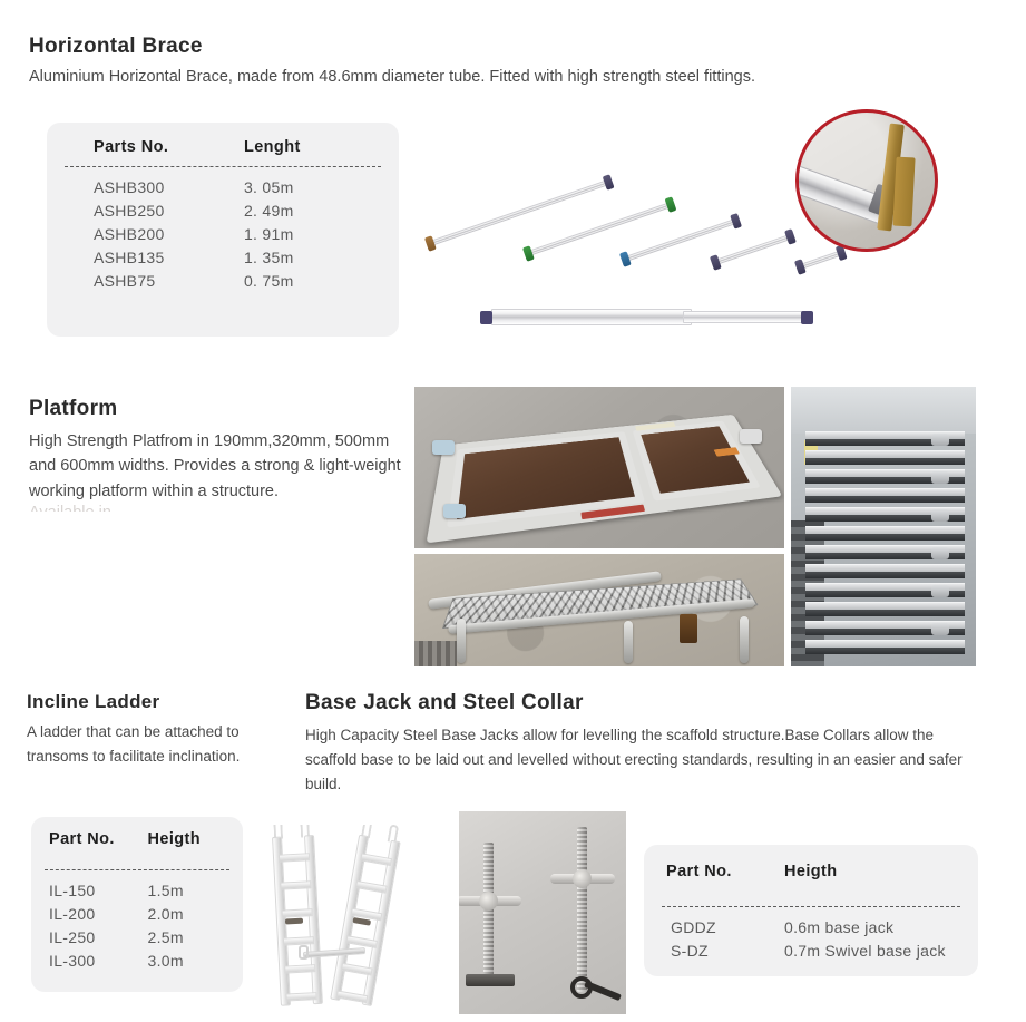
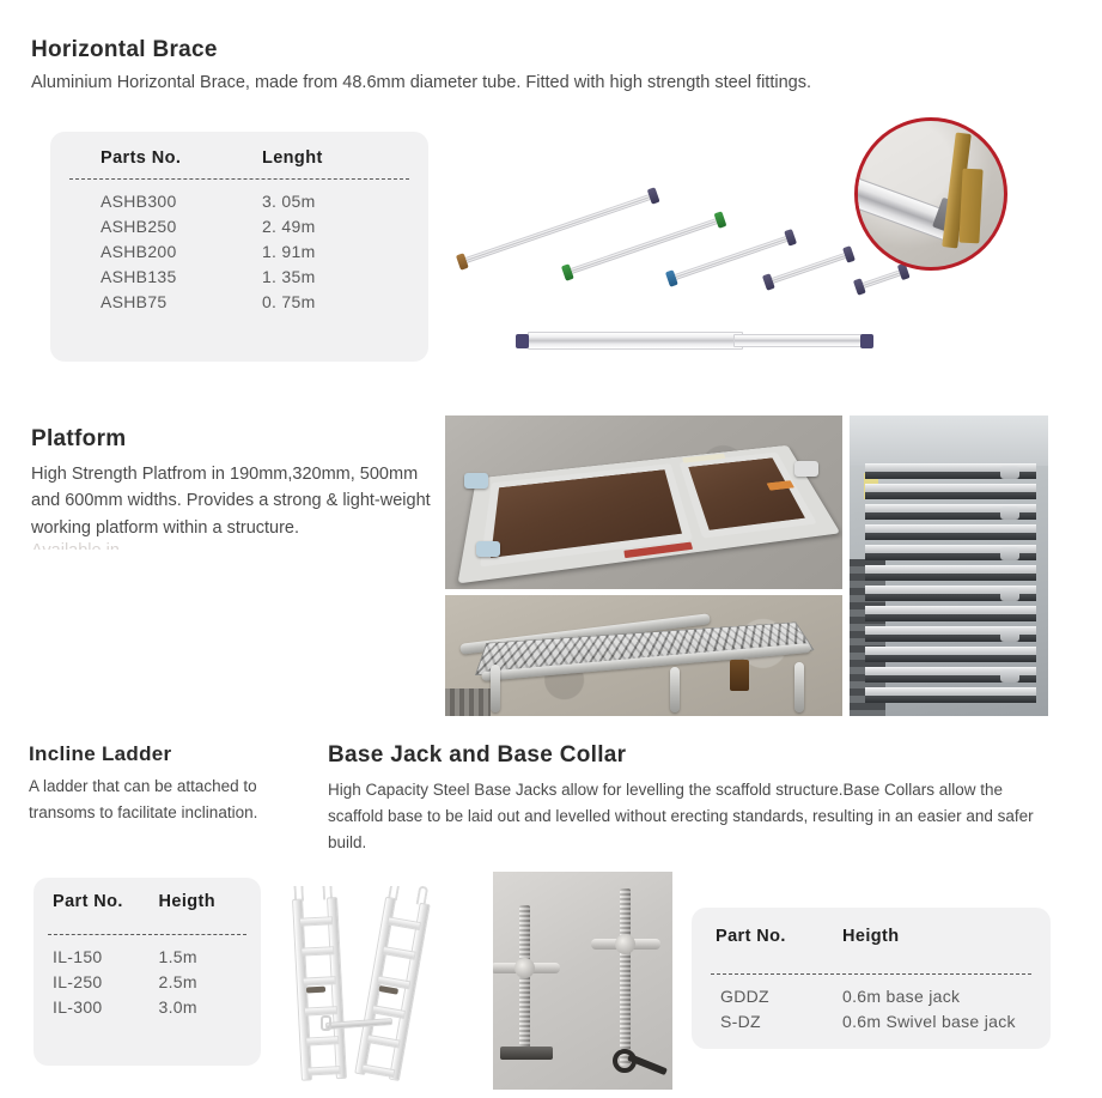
  Horizontal Brace
  Aluminium Horizontal Brace, made from 48.6mm diameter tube. Fitted with high strength steel fittings.
  Parts No.	Lenght
  ASHB300	3. 05m
  ASHB250	2. 49m
  ASHB200	1. 91m
  ASHB135	1. 35m
  ASHB75	0. 75m
  Platform
  High Strength Platfrom in 190mm,320mm, 500mm and 600mm widths. Provides a strong & light-weight working platform within a structure.
  Incline Ladder
  A ladder that can be attached to transoms to facilitate inclination.
- Base Jack and Steel Collar
+ Base Jack and Base Collar
  High Capacity Steel Base Jacks allow for levelling the scaffold structure.Base Collars allow the scaffold base to be laid out and levelled without erecting standards, resulting in an easier and safer build.
  Part No.	Heigth
  IL-150	1.5m
- IL-200	2.0m
  IL-250	2.5m
  IL-300	3.0m
  Part No.	Heigth
  GDDZ	0.6m base jack
- S-DZ	0.7m Swivel base jack
+ S-DZ	0.6m Swivel base jack
